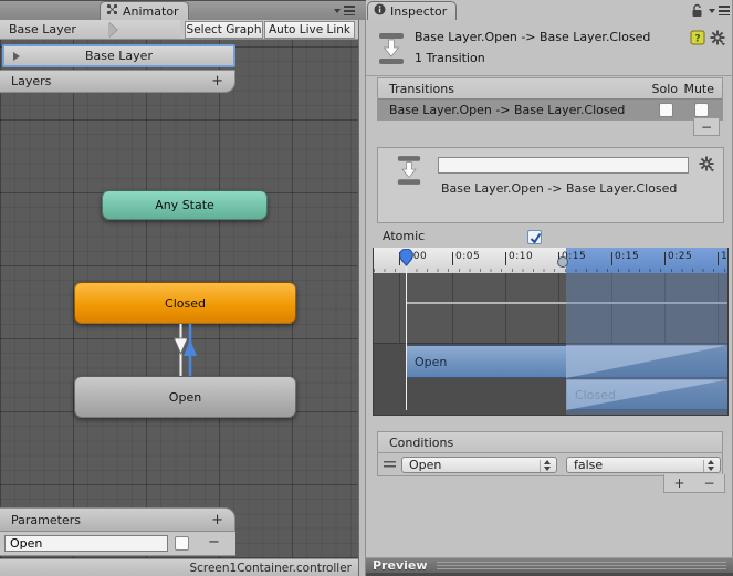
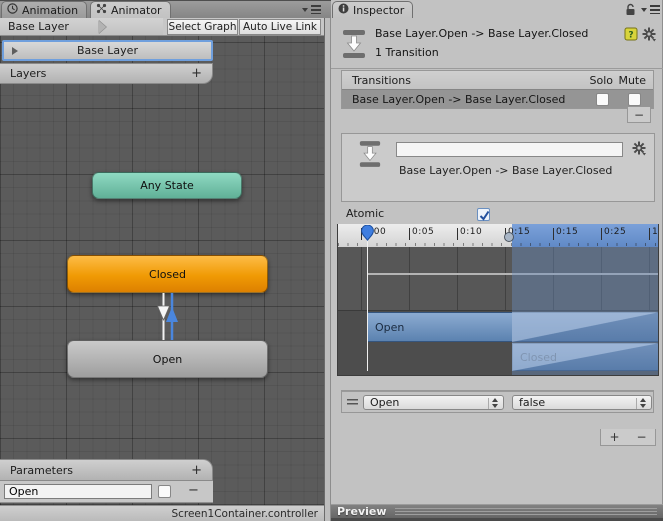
+ Animation
  Animator
  Base Layer
  Select Graph
  Auto Live Link
  Base Layer
  Layers
  +
  Any State
  Closed
  Open
  Parameters
  +
  Open
  −
  Screen1Container.controller
  Inspector
  Base Layer.Open -> Base Layer.Closed
  1 Transition
  ?
  Transitions
  Solo
  Mute
  Base Layer.Open -> Base Layer.Closed
  −
  Base Layer.Open -> Base Layer.Closed
  Atomic
  Open
  0:05
  0:10
  :15
  0:15
  0:25
  1
- Conditions
  Open
  false
  +
  −
  Preview
